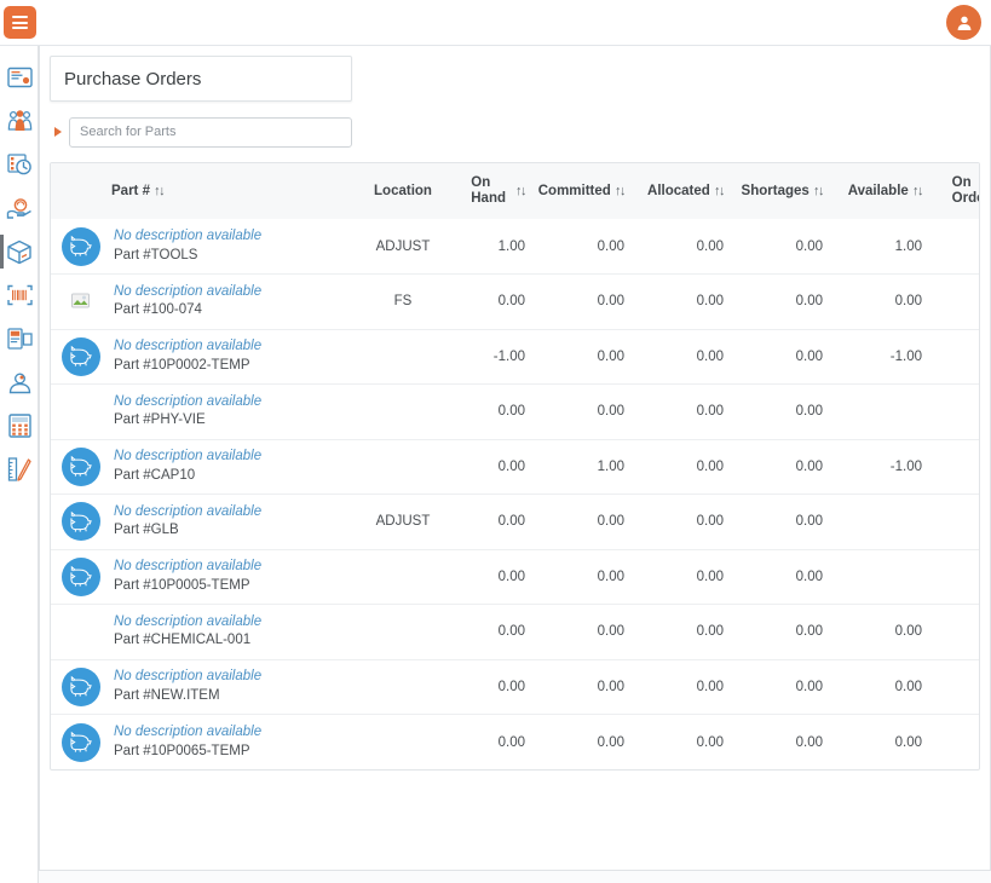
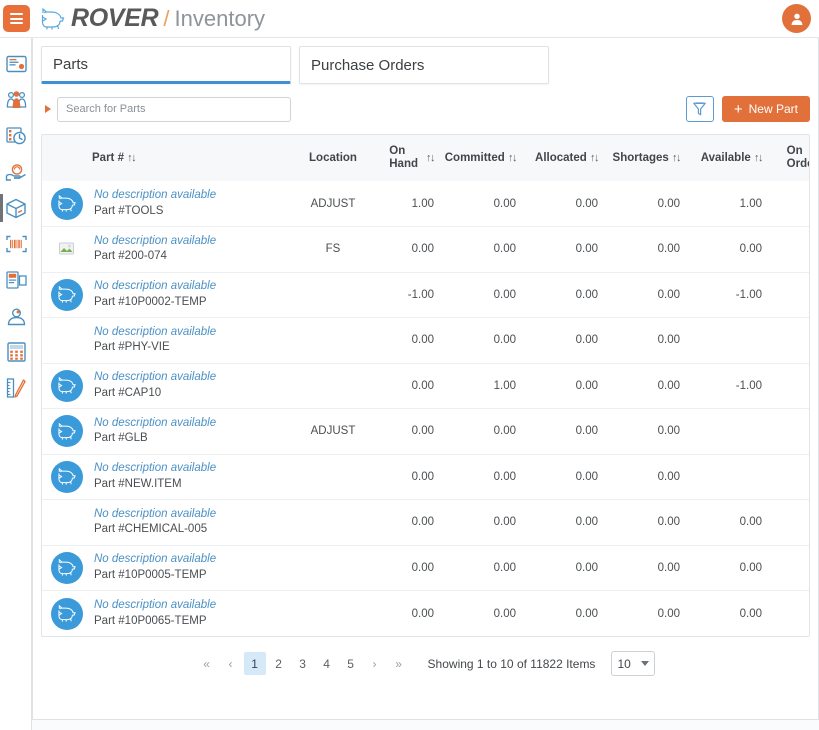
+ ROVER
+ /
+ Inventory
+ Parts
  Purchase Orders
  Search for Parts
+ +
+ New Part
  Part # ↑↓	Location	On Hand ↑↓	Committed ↑↓	Allocated ↑↓	Shortages ↑↓	Available ↑↓	On Ord
  No description availablePart #TOOLS	ADJUST	1.00	0.00	0.00	0.00	1.00
- No description availablePart #100-074	FS	0.00	0.00	0.00	0.00	0.00
+ No description availablePart #200-074	FS	0.00	0.00	0.00	0.00	0.00
  No description availablePart #10P0002-TEMP		-1.00	0.00	0.00	0.00	-1.00
  No description availablePart #PHY-VIE		0.00	0.00	0.00	0.00
  No description availablePart #CAP10		0.00	1.00	0.00	0.00	-1.00
  No description availablePart #GLB	ADJUST	0.00	0.00	0.00	0.00
- No description availablePart #10P0005-TEMP		0.00	0.00	0.00	0.00
+ No description availablePart #NEW.ITEM		0.00	0.00	0.00	0.00
- No description availablePart #CHEMICAL-001		0.00	0.00	0.00	0.00	0.00
+ No description availablePart #CHEMICAL-005		0.00	0.00	0.00	0.00	0.00
- No description availablePart #NEW.ITEM		0.00	0.00	0.00	0.00	0.00
+ No description availablePart #10P0005-TEMP		0.00	0.00	0.00	0.00	0.00
  No description availablePart #10P0065-TEMP		0.00	0.00	0.00	0.00	0.00
+ «
+ ‹
+ 1
+ 2
+ 3
+ 4
+ 5
+ ›
+ »
+ Showing 1 to 10 of 11822 Items
+ 10
